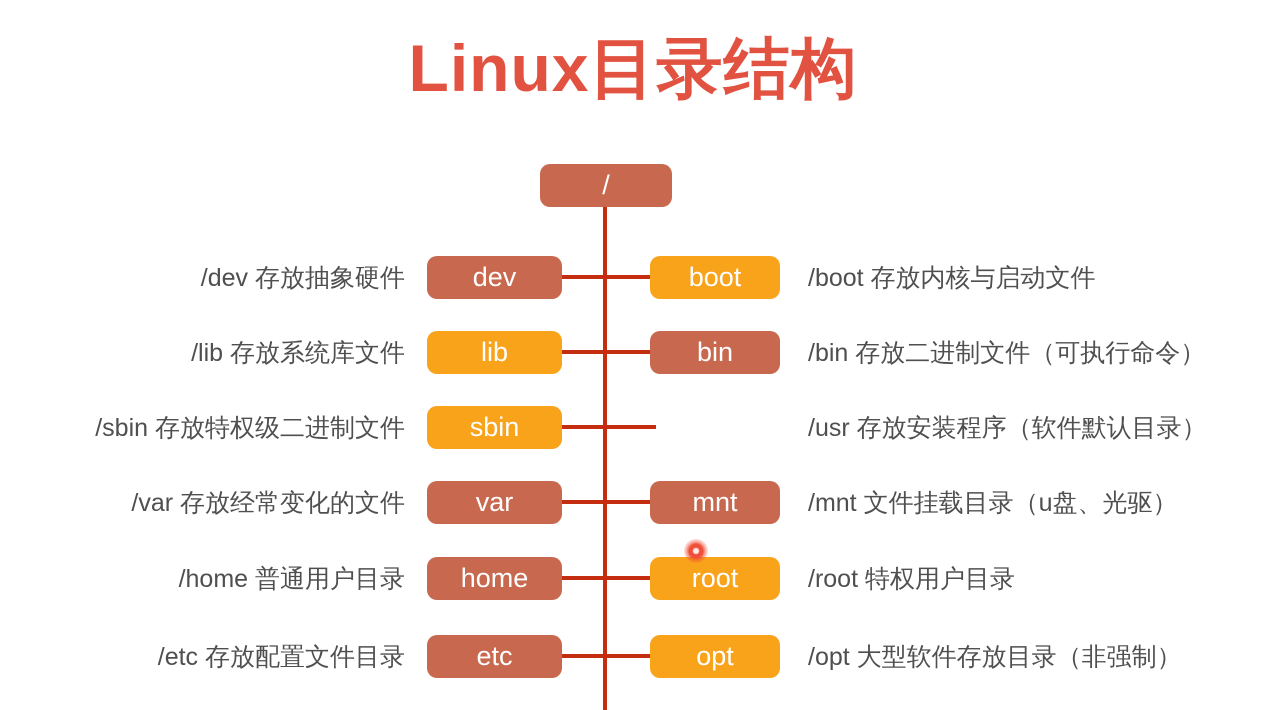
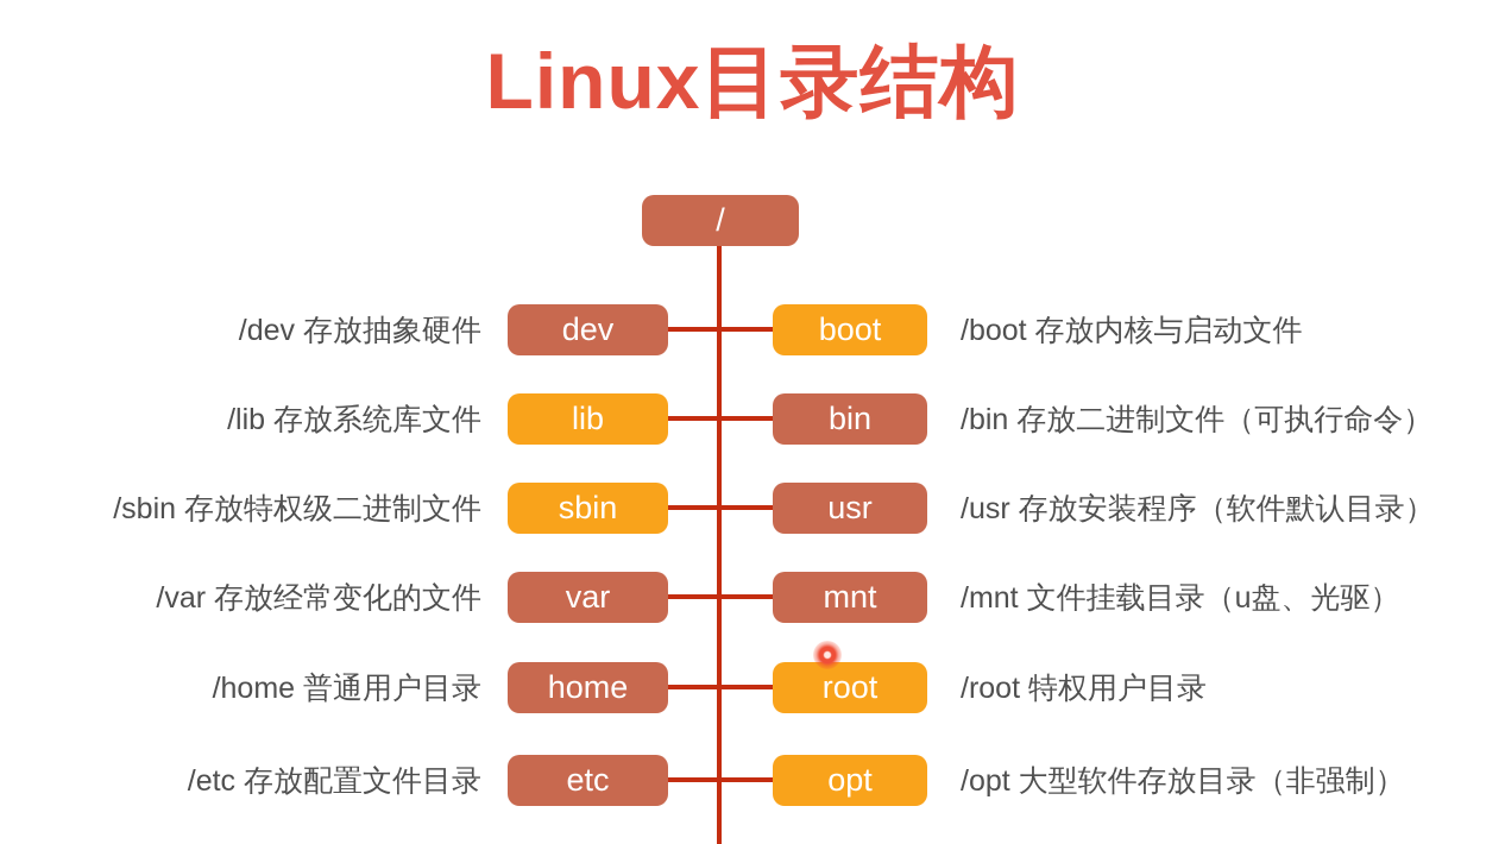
  Linux目录结构
  /
  /dev 存放抽象硬件
  dev
  boot
  /boot 存放内核与启动文件
  /lib 存放系统库文件
  lib
  bin
  /bin 存放二进制文件（可执行命令）
  /sbin 存放特权级二进制文件
  sbin
+ usr
  /usr 存放安装程序（软件默认目录）
  /var 存放经常变化的文件
  var
  mnt
  /mnt 文件挂载目录（u盘、光驱）
  /home 普通用户目录
  home
  root
  /root 特权用户目录
  /etc 存放配置文件目录
  etc
  opt
  /opt 大型软件存放目录（非强制）
